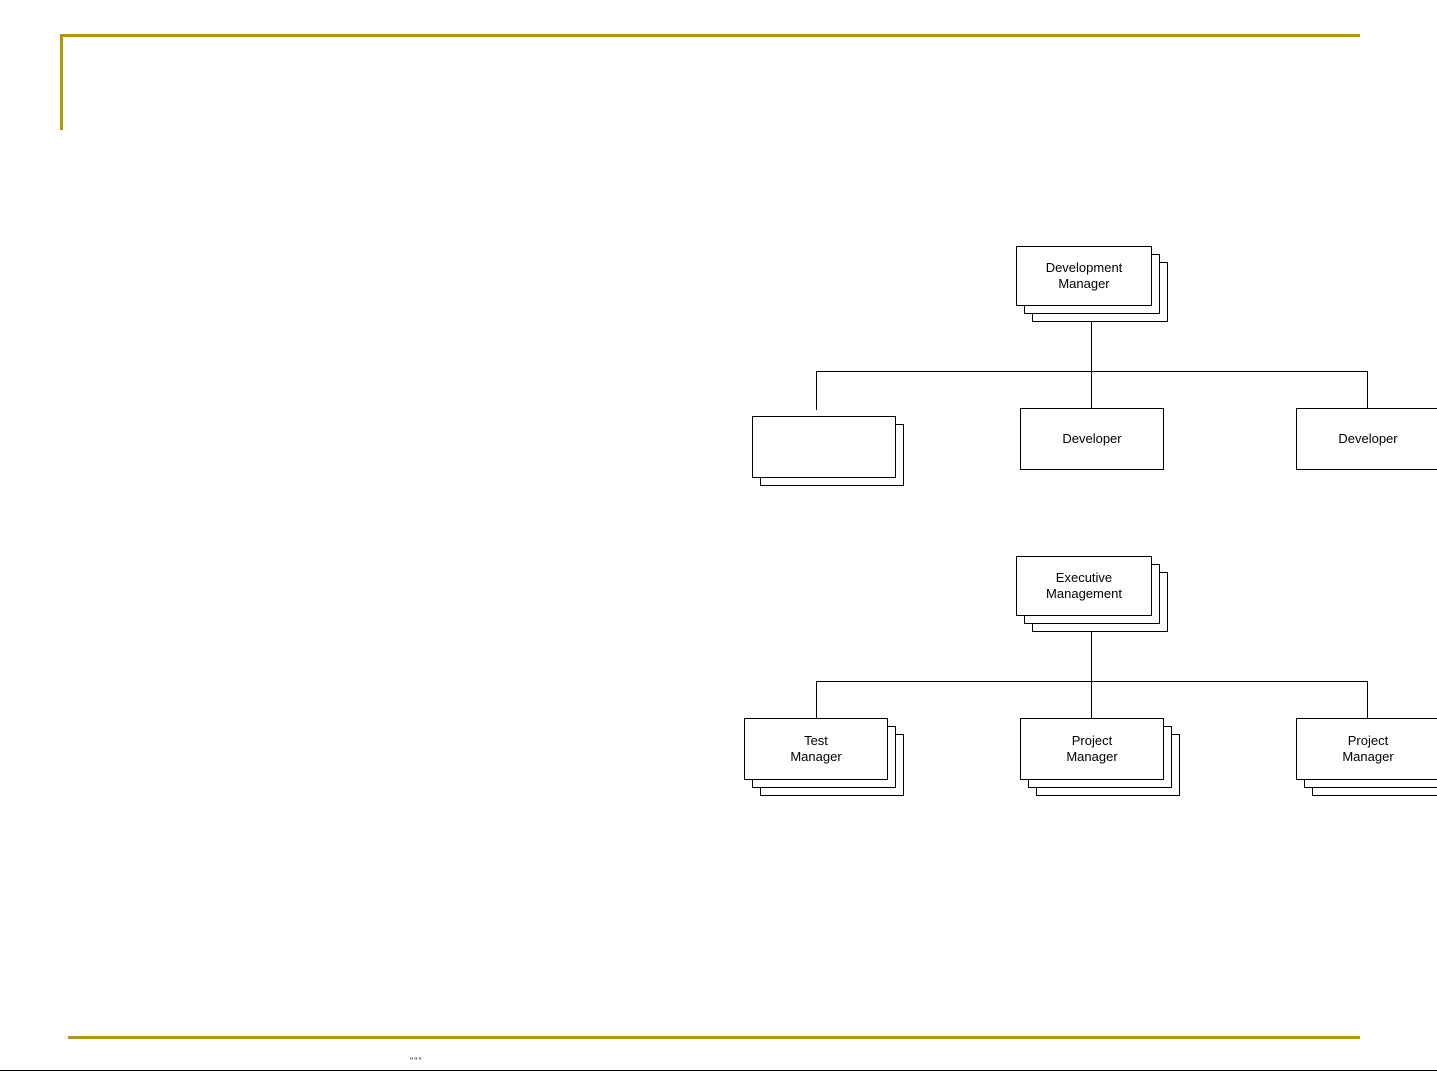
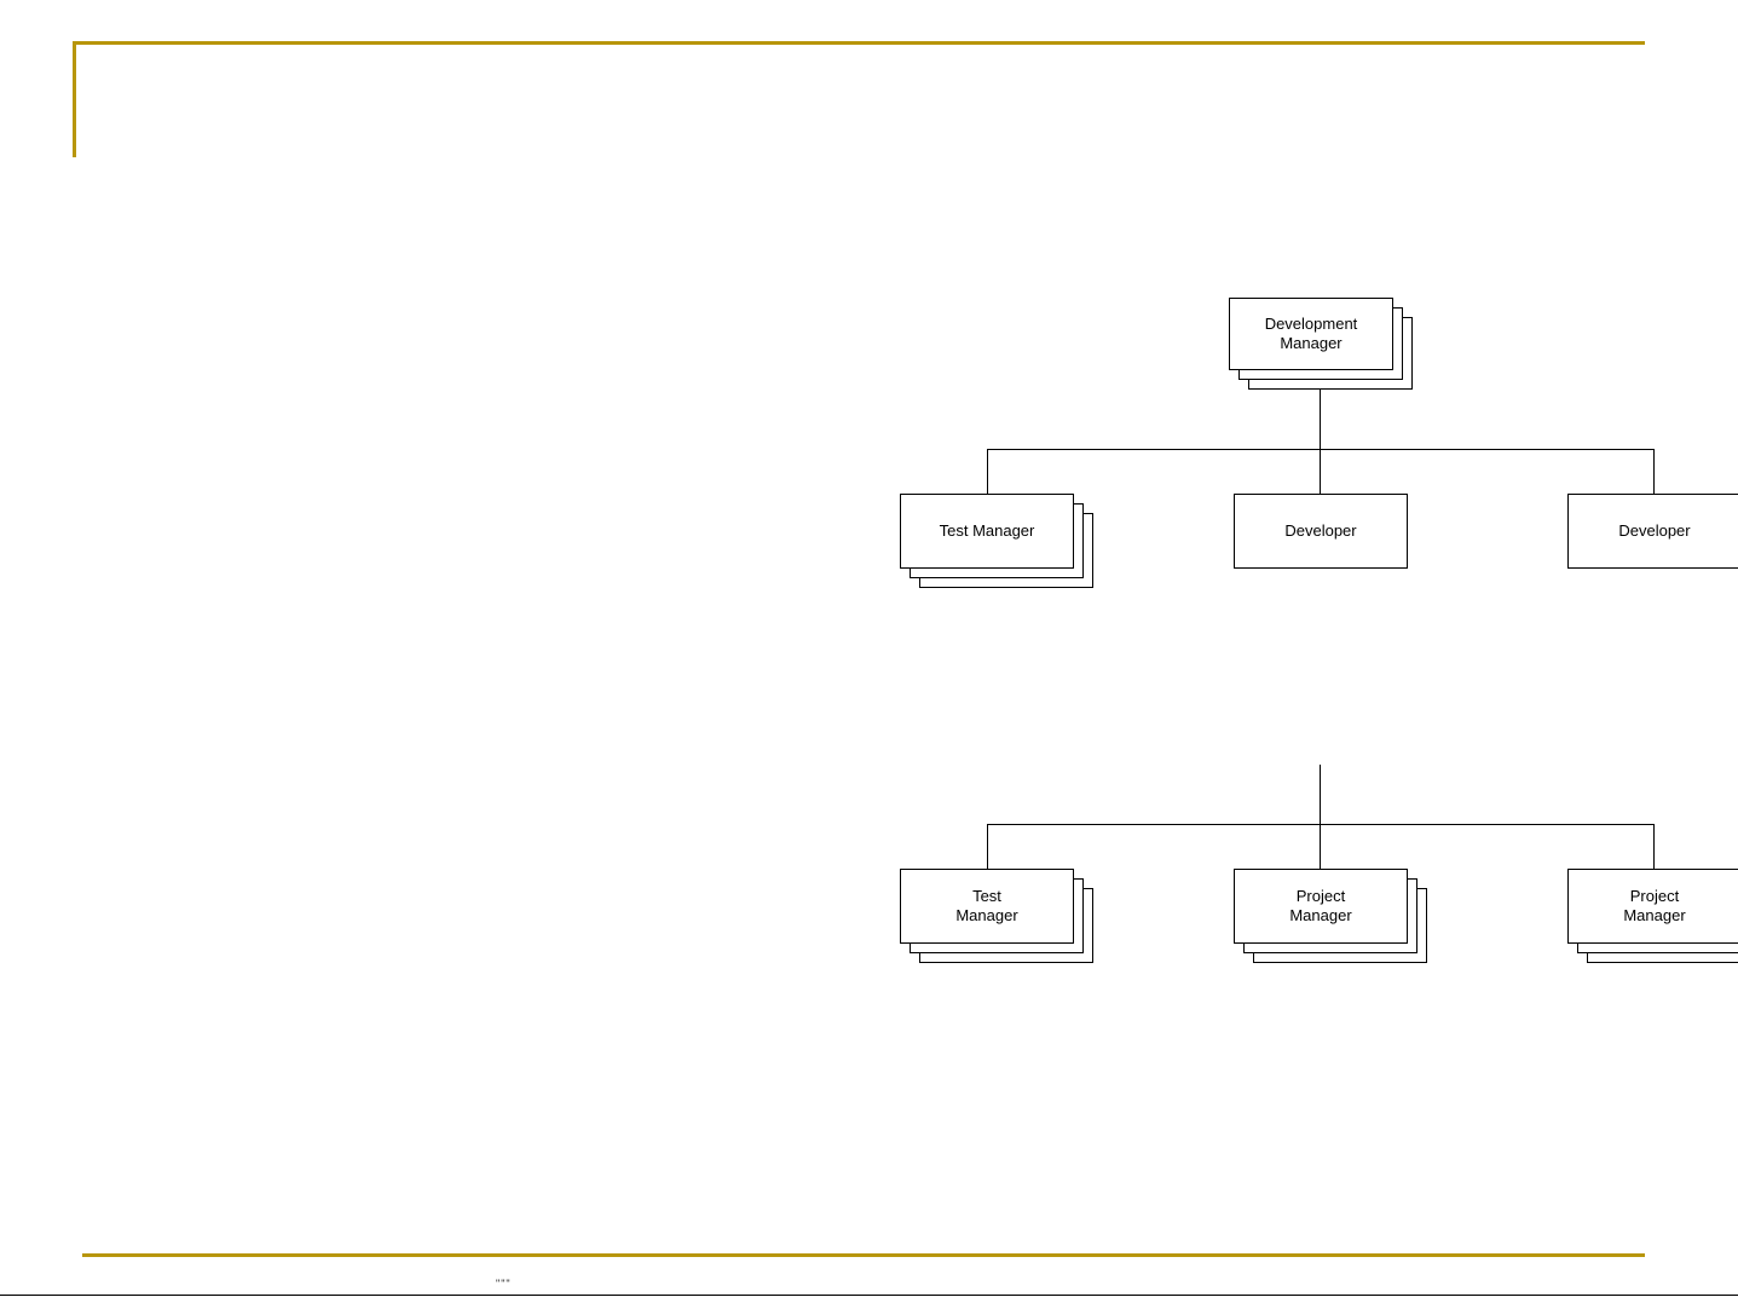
  """
  Development
  Manager
+ Test Manager
  Developer
  Developer
- Executive
- Management
  Test
  Manager
  Project
  Manager
  Project
  Manager
